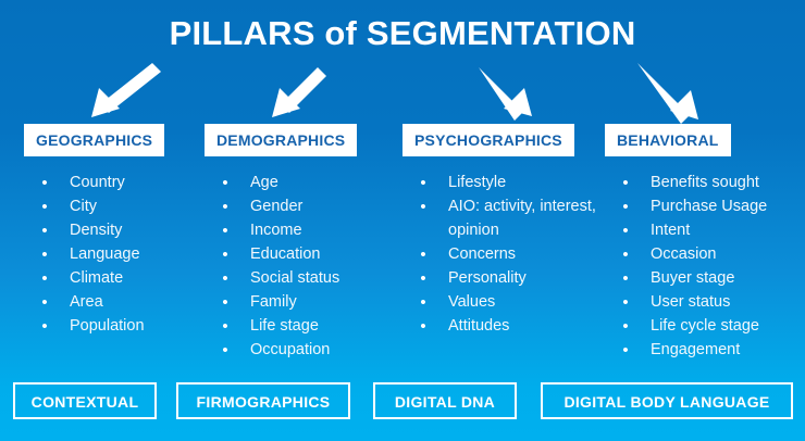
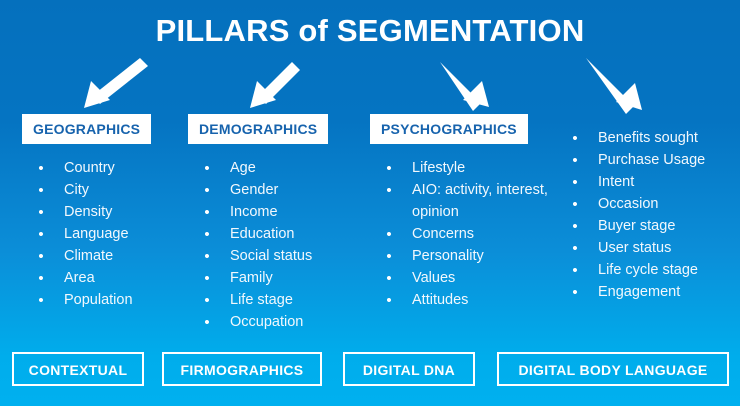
  PILLARS of SEGMENTATION
  GEOGRAPHICS
  •
  Country
  •
  City
  •
  Density
  •
  Language
  •
  Climate
  •
  Area
  •
  Population
  DEMOGRAPHICS
  •
  Age
  •
  Gender
  •
  Income
  •
  Education
  •
  Social status
  •
  Family
  •
  Life stage
  •
  Occupation
  PSYCHOGRAPHICS
  •
  Lifestyle
  •
  AIO: activity, interest, opinion
  •
  Concerns
  •
  Personality
  •
  Values
  •
  Attitudes
- BEHAVIORAL
  •
  Benefits sought
  •
  Purchase Usage
  •
  Intent
  •
  Occasion
  •
  Buyer stage
  •
  User status
  •
  Life cycle stage
  •
  Engagement
  CONTEXTUAL
  FIRMOGRAPHICS
  DIGITAL DNA
  DIGITAL BODY LANGUAGE
